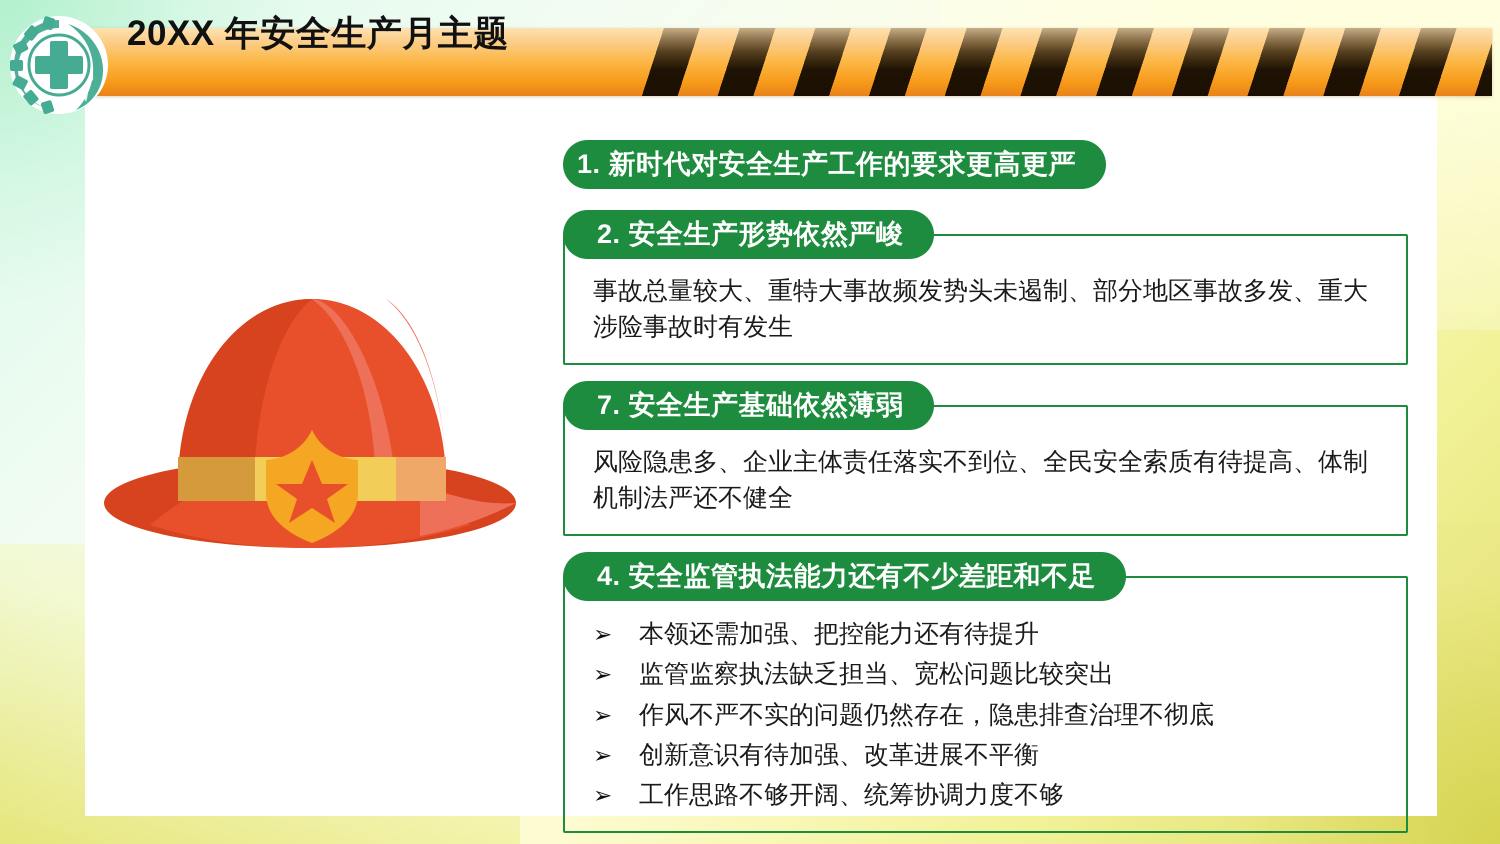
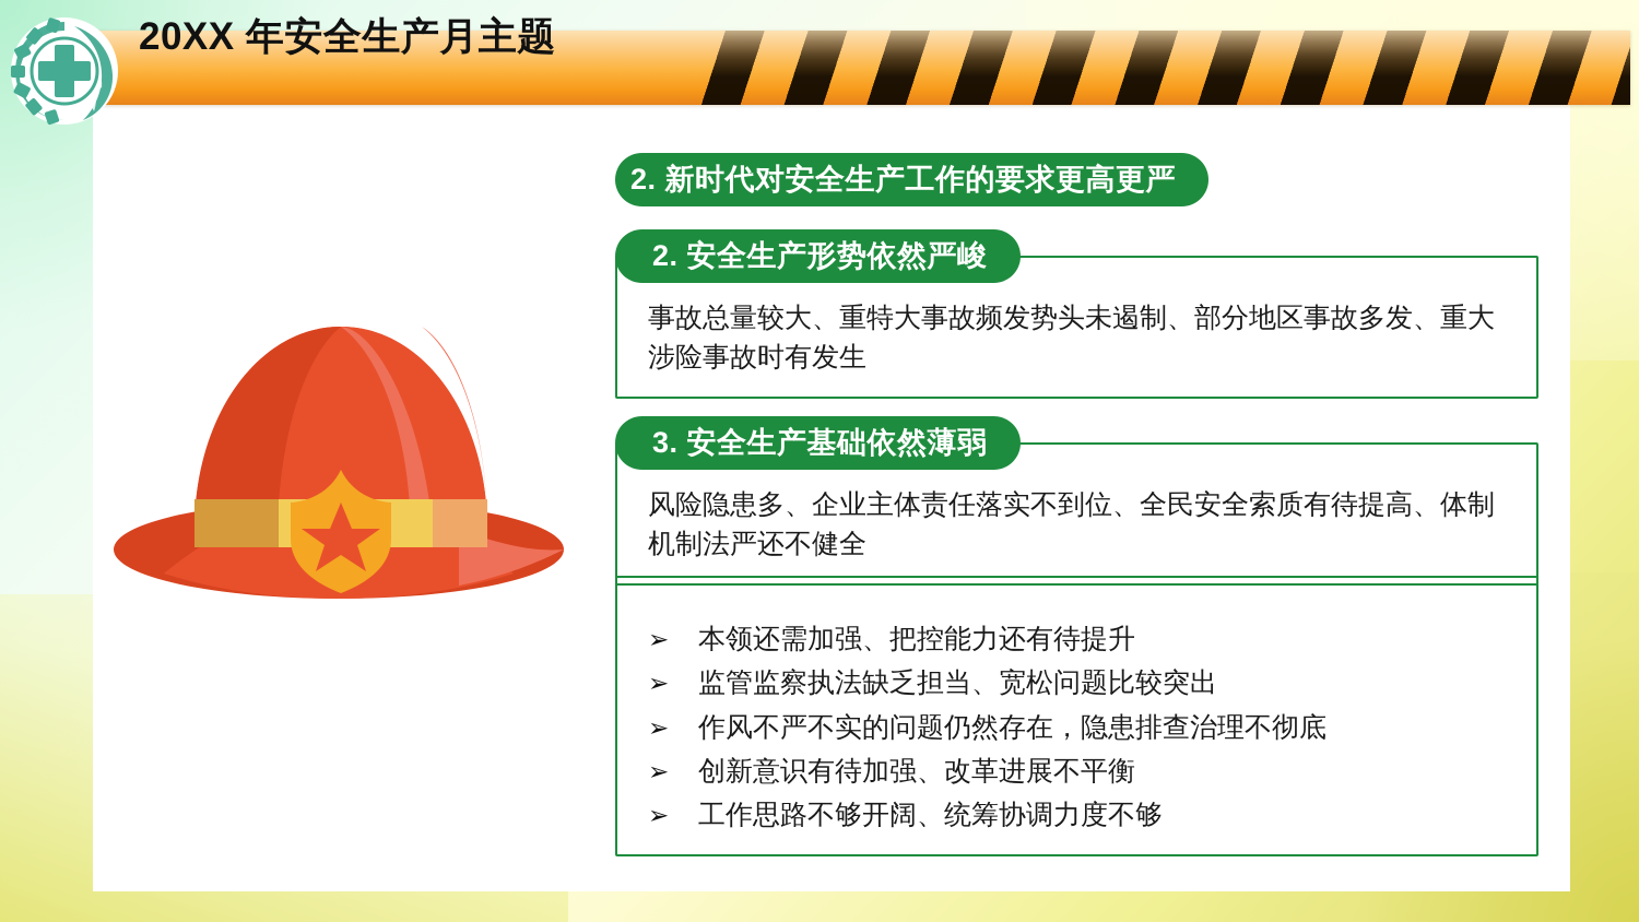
  20XX 年安全生产月主题
- 1. 新时代对安全生产工作的要求更高更严
+ 2. 新时代对安全生产工作的要求更高更严
  2. 安全生产形势依然严峻
  事故总量较大、重特大事故频发势头未遏制、部分地区事故多发、重大涉险事故时有发生
- 7. 安全生产基础依然薄弱
+ 3. 安全生产基础依然薄弱
  风险隐患多、企业主体责任落实不到位、全民安全索质有待提高、体制机制法严还不健全
- 4. 安全监管执法能力还有不少差距和不足
  ➢
  本领还需加强、把控能力还有待提升
  ➢
  监管监察执法缺乏担当、宽松问题比较突出
  ➢
  作风不严不实的问题仍然存在，隐患排查治理不彻底
  ➢
  创新意识有待加强、改革进展不平衡
  ➢
  工作思路不够开阔、统筹协调力度不够
